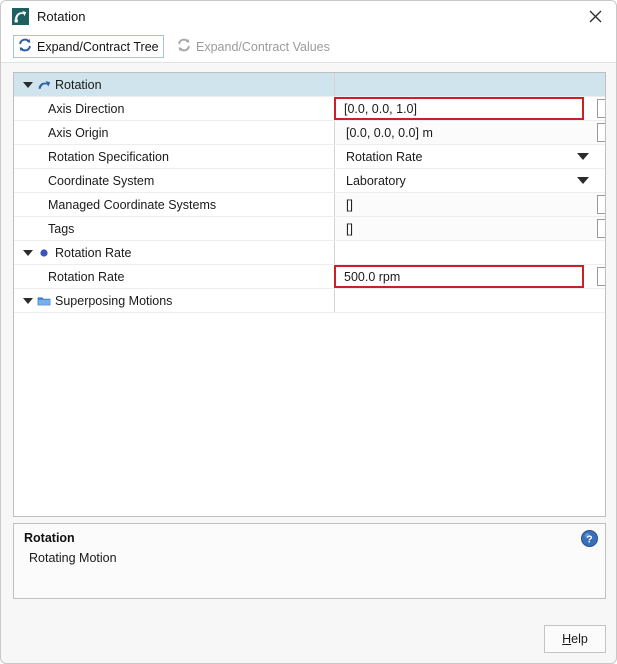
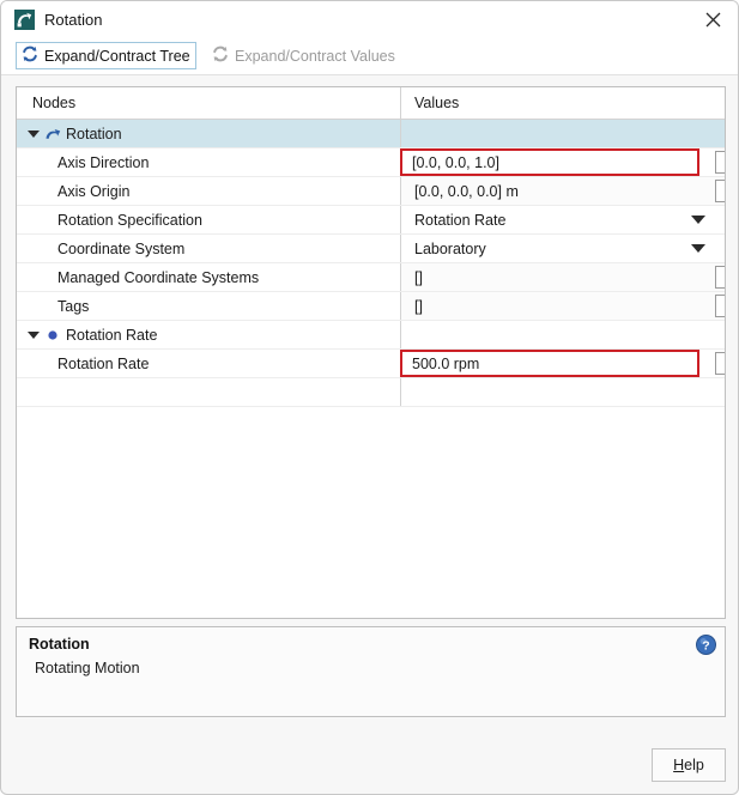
  Rotation
  Expand/Contract Tree
  Expand/Contract Values
+ Nodes
+ Values
  Rotation
  Axis Direction
  [0.0, 0.0, 1.0]
  Axis Origin
  [0.0, 0.0, 0.0] m
  Rotation Specification
  Rotation Rate
  Coordinate System
  Laboratory
  Managed Coordinate Systems
  []
  Tags
  []
  Rotation Rate
  Rotation Rate
  500.0 rpm
- Superposing Motions
  Rotation
  Rotating Motion
  ?
  H
  elp
